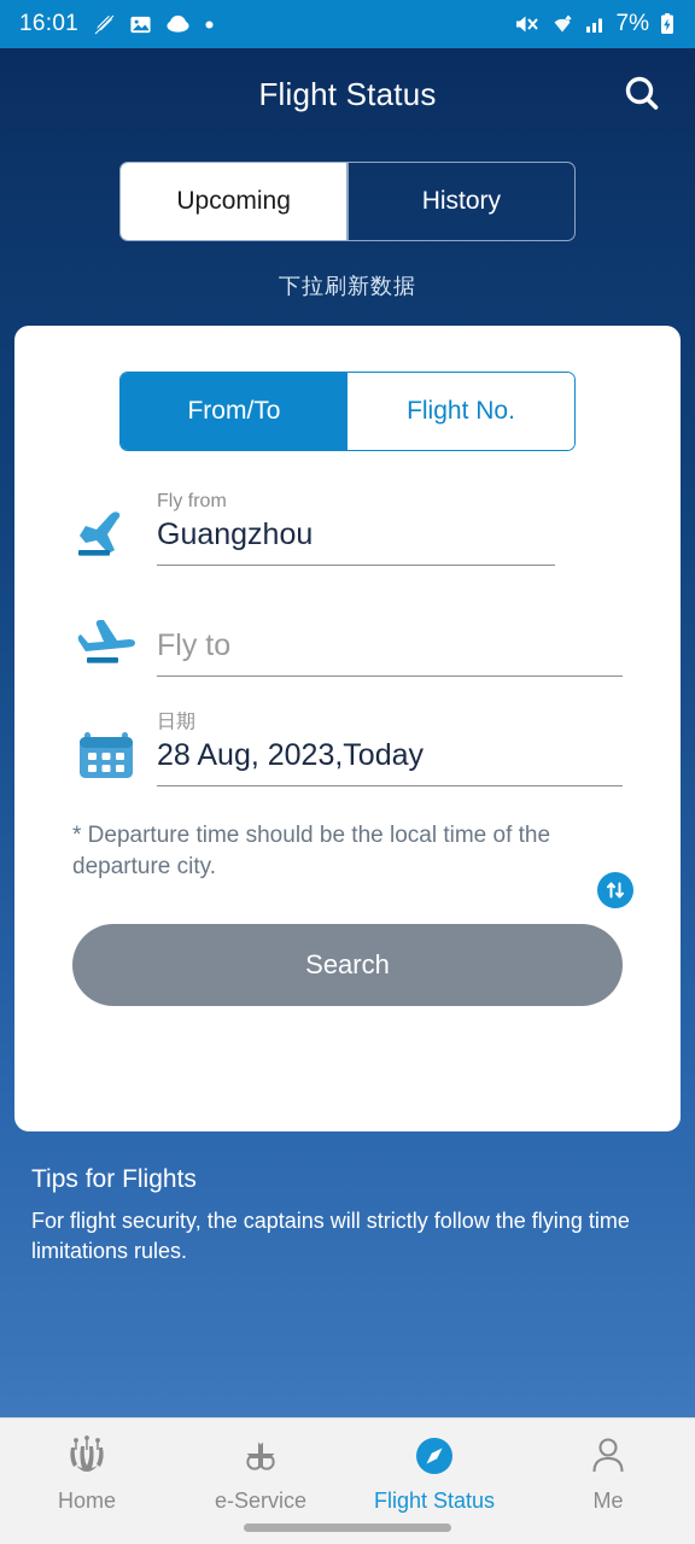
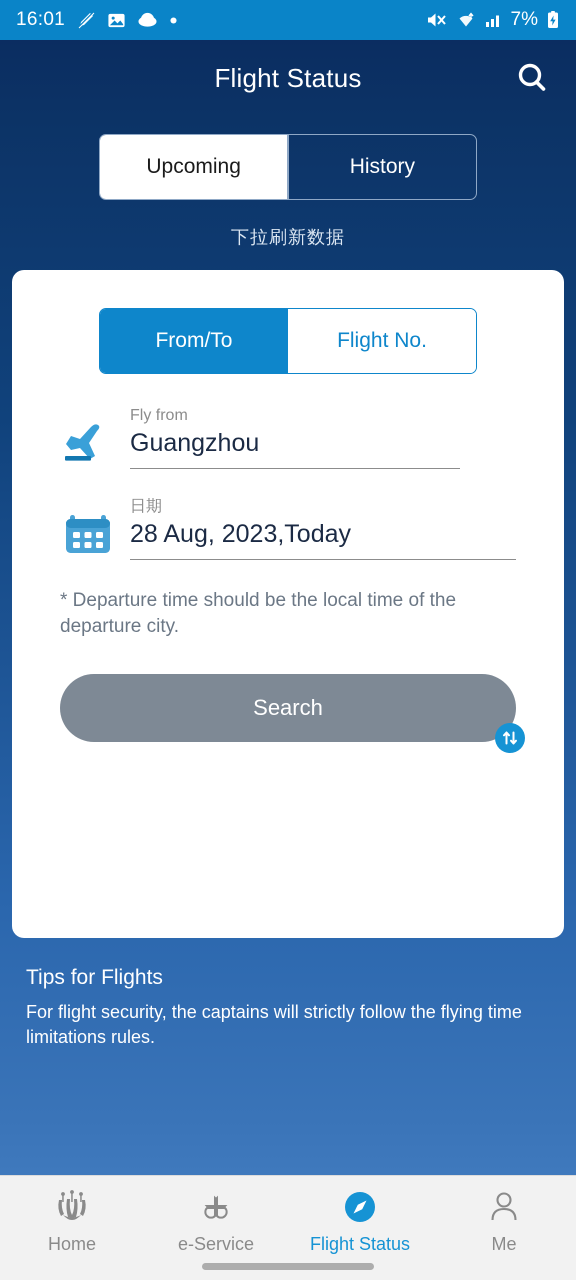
  16:01
  7%
  Flight Status
  Upcoming
  History
  下拉刷新数据
  From/To
  Flight No.
  Fly from
  Guangzhou
- Fly to
  日期
  28 Aug, 2023,Today
  * Departure time should be the local time of the departure city.
  Search
  Tips for Flights
  For flight security, the captains will strictly follow the flying time limitations rules.
  Home
  e-Service
  Flight Status
  Me
